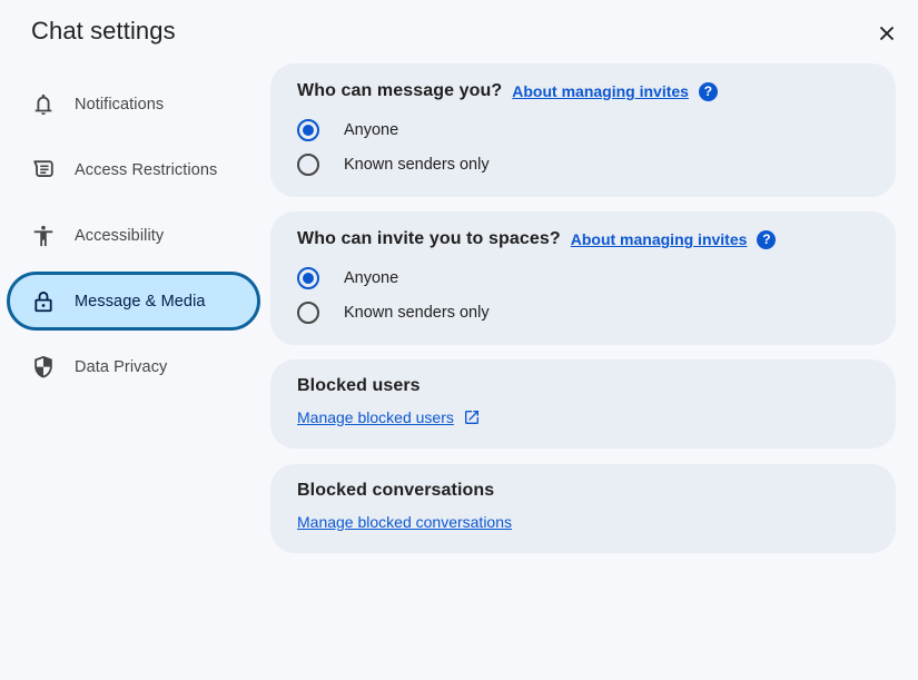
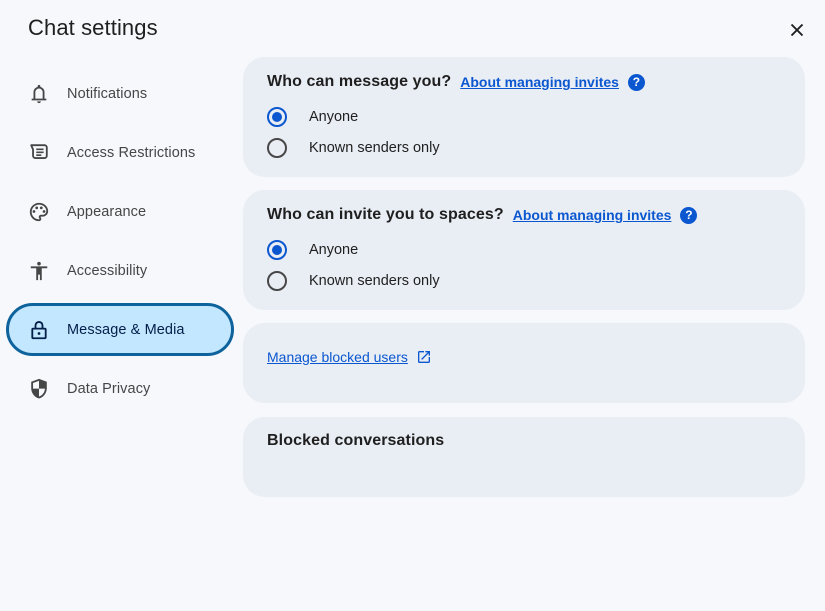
  Chat settings
  Notifications
  Access Restrictions
+ Appearance
  Accessibility
  Message & Media
  Data Privacy
  Who can message you?
  About managing invites
  ?
  Anyone
  Known senders only
  Who can invite you to spaces?
  About managing invites
  ?
  Anyone
  Known senders only
- Blocked users
  Manage blocked users
  Blocked conversations
- Manage blocked conversations
